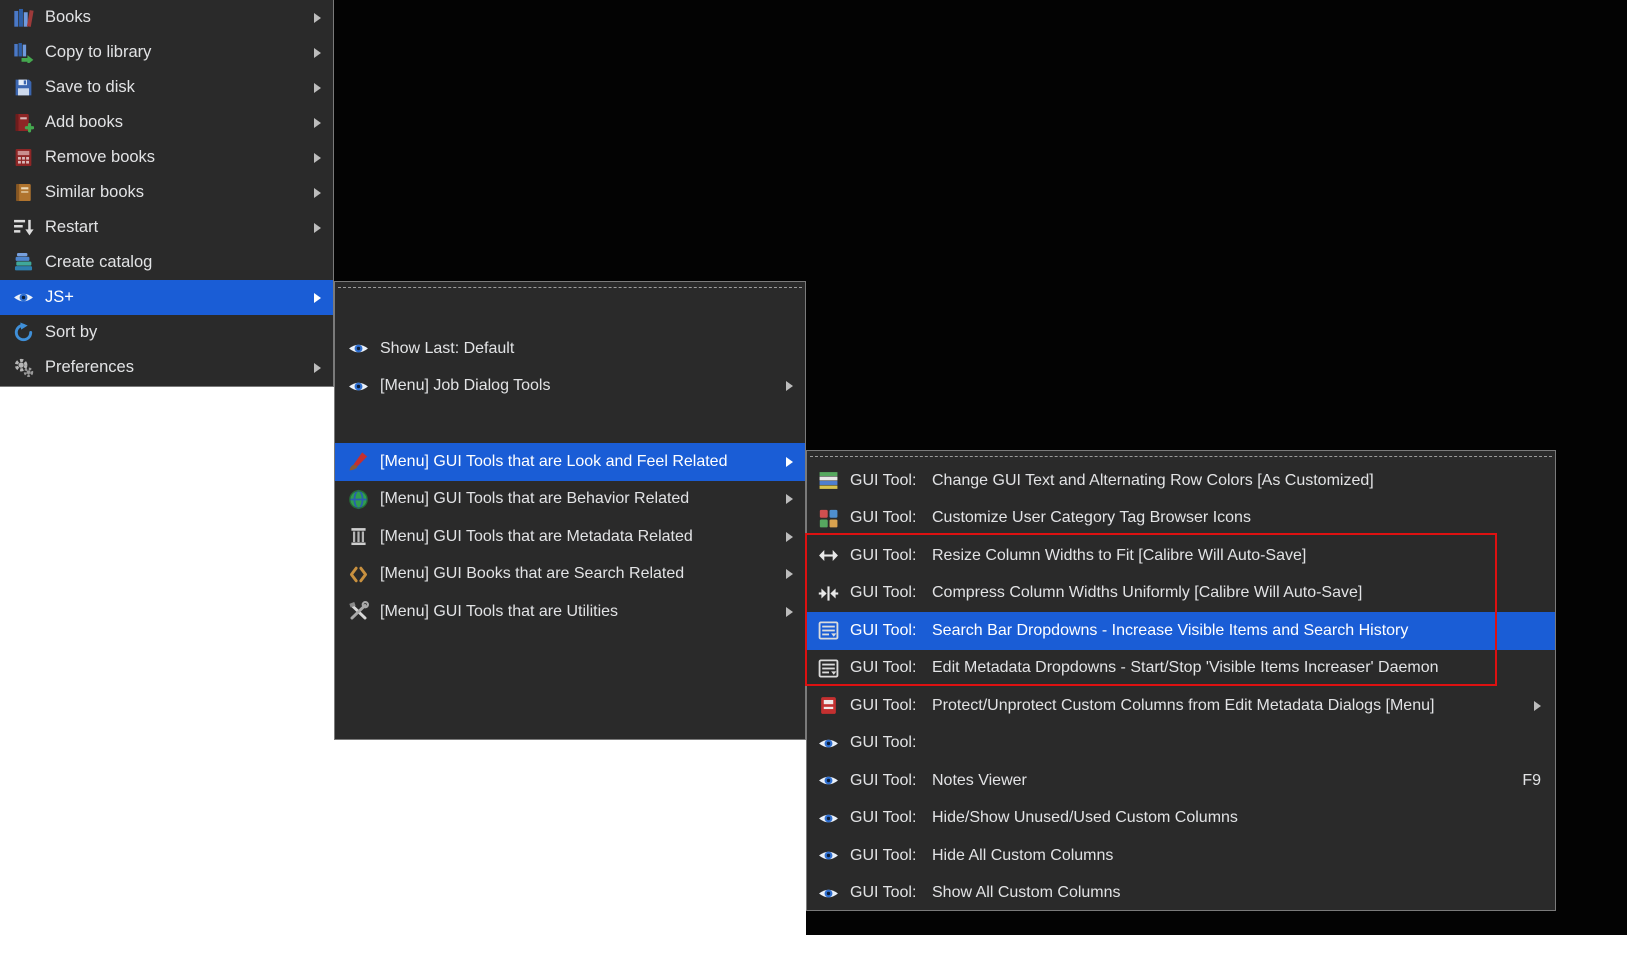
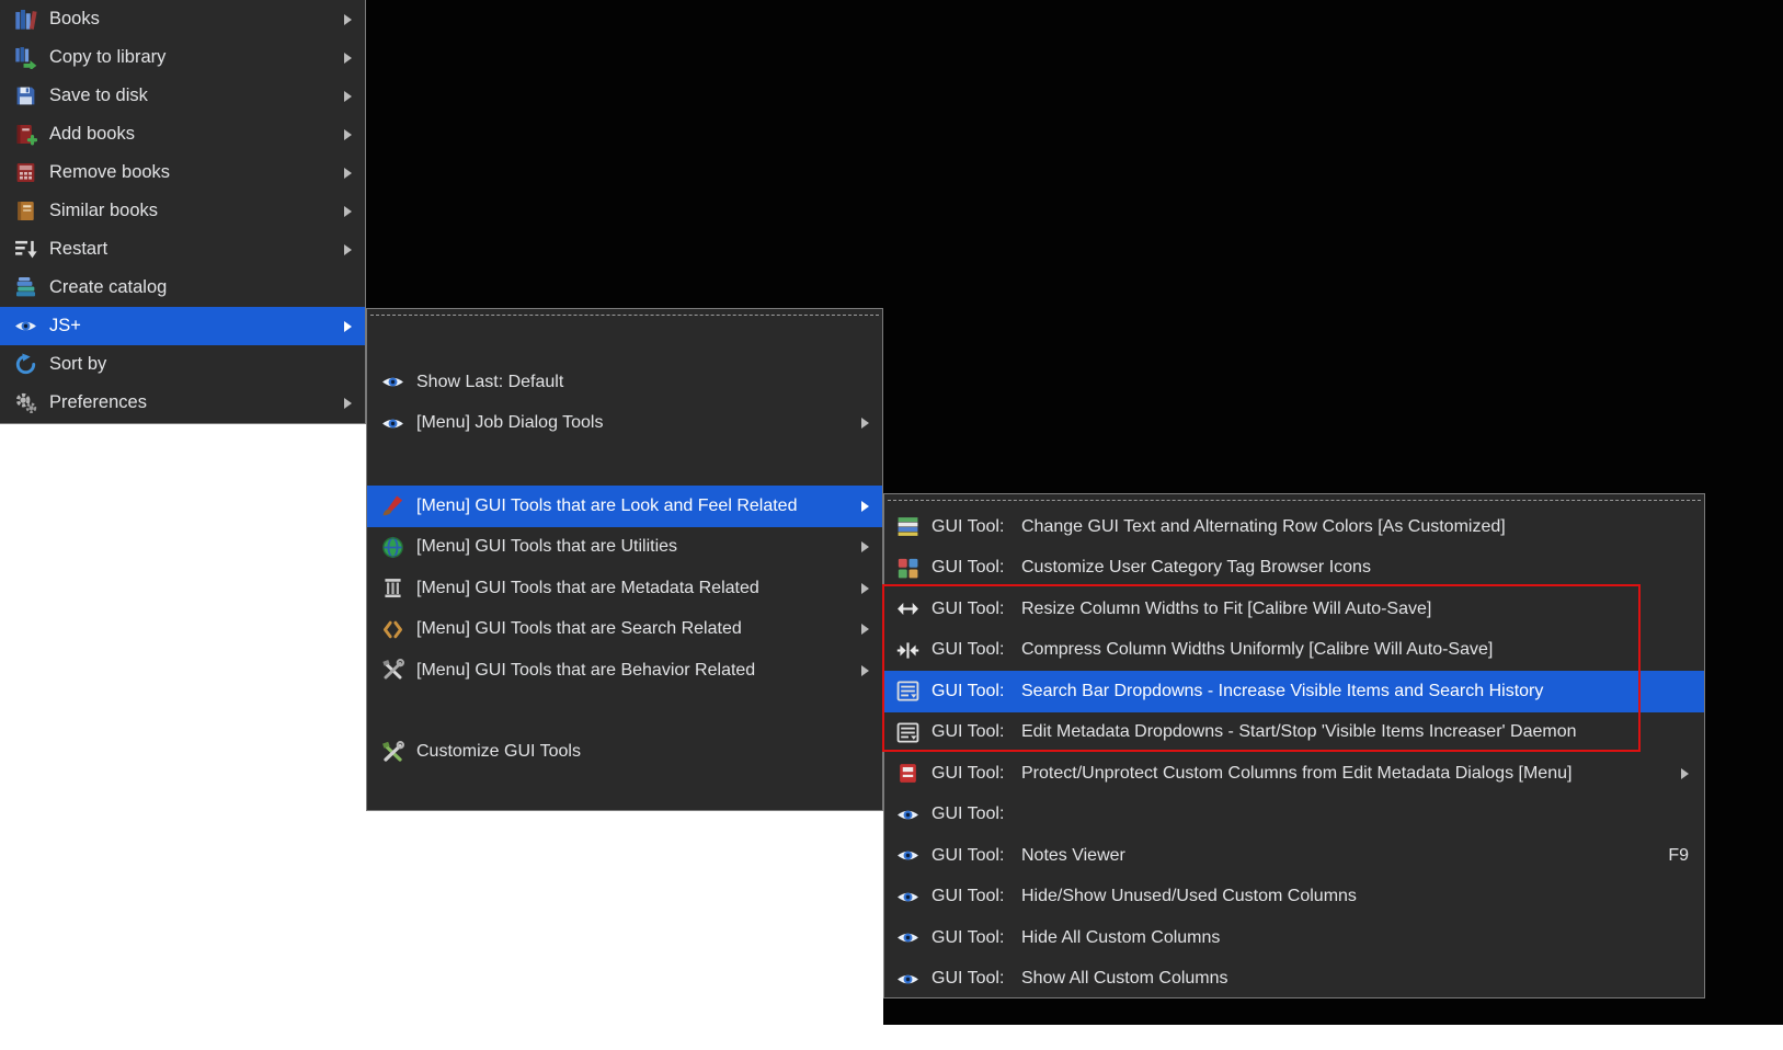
  Books
  Copy to library
  Save to disk
  Add books
  Remove books
  Similar books
  Restart
  Create catalog
  JS+
  Sort by
  Preferences
  Show Last: Default
  [Menu] Job Dialog Tools
  [Menu] GUI Tools that are Look and Feel Related
- [Menu] GUI Tools that are Behavior Related
+ [Menu] GUI Tools that are Utilities
  [Menu] GUI Tools that are Metadata Related
- [Menu] GUI Books that are Search Related
+ [Menu] GUI Tools that are Search Related
- [Menu] GUI Tools that are Utilities
+ [Menu] GUI Tools that are Behavior Related
+ Customize GUI Tools
  GUI Tool:
  Change GUI Text and Alternating Row Colors [As Customized]
  GUI Tool:
  Customize User Category Tag Browser Icons
  GUI Tool:
  Resize Column Widths to Fit [Calibre Will Auto-Save]
  GUI Tool:
  Compress Column Widths Uniformly [Calibre Will Auto-Save]
  GUI Tool:
  Search Bar Dropdowns - Increase Visible Items and Search History
  GUI Tool:
  Edit Metadata Dropdowns - Start/Stop 'Visible Items Increaser' Daemon
  GUI Tool:
  Protect/Unprotect Custom Columns from Edit Metadata Dialogs [Menu]
  GUI Tool:
  GUI Tool:
  Notes Viewer
  F9
  GUI Tool:
  Hide/Show Unused/Used Custom Columns
  GUI Tool:
  Hide All Custom Columns
  GUI Tool:
  Show All Custom Columns
